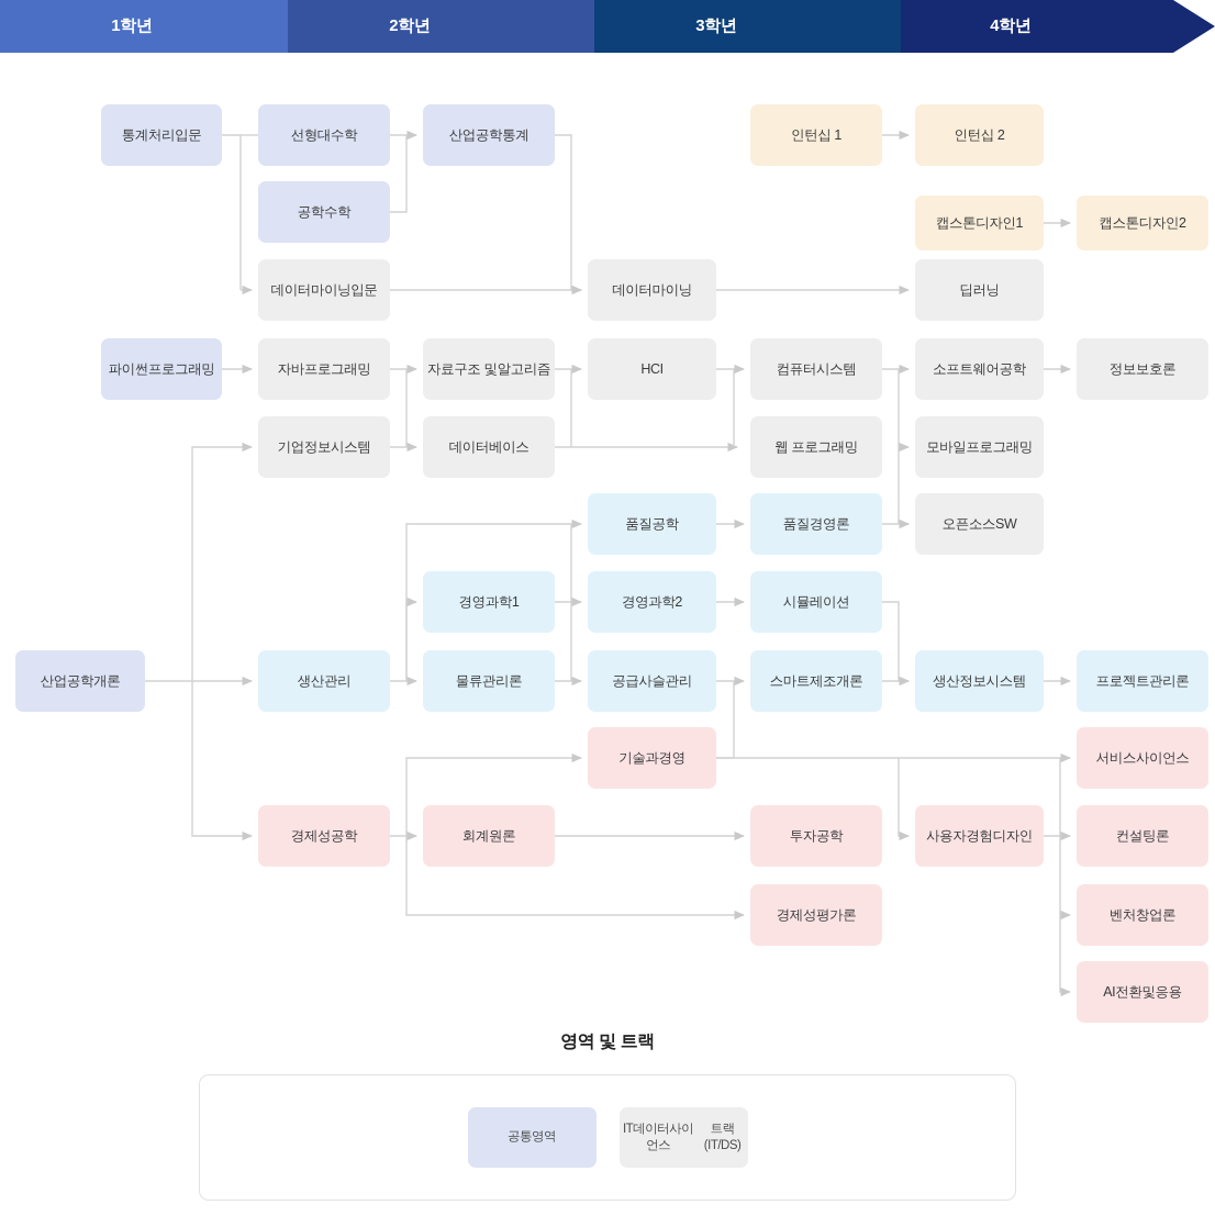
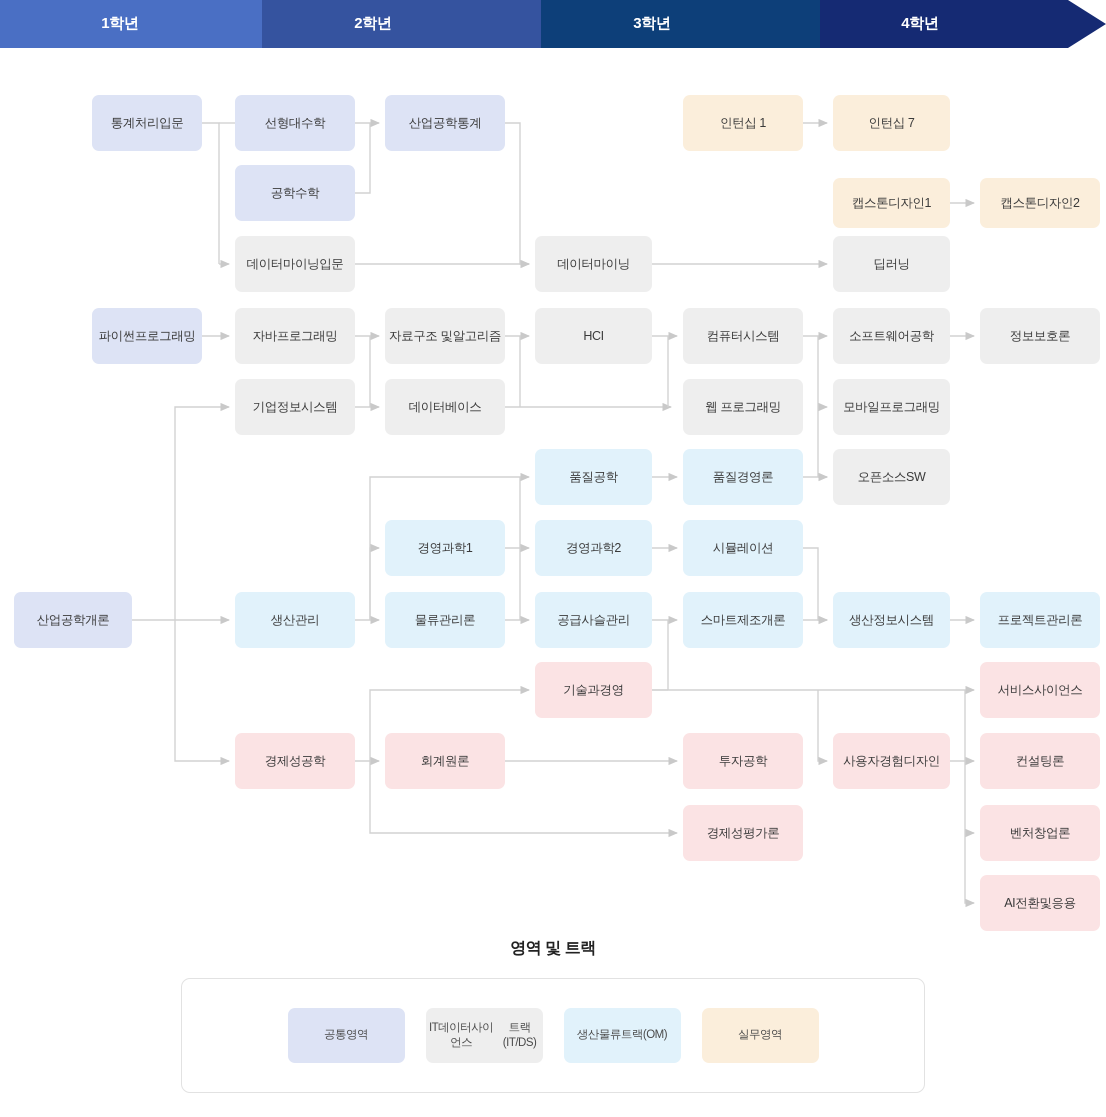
  1학년
  2학년
  3학년
  4학년
  통계처리입문
  선형대수학
  산업공학통계
  인턴십 1
- 인턴십 2
+ 인턴십 7
  공학수학
  캡스톤디자인1
  캡스톤디자인2
  데이터마이닝
  입문
  데이터마이닝
  딥러닝
  파이썬
  프로그래밍
  자바
  프로그래밍
  자료구조 및
  알고리즘
  HCI
  컴퓨터시스템
  소프트웨어공학
  정보보호론
  기업정보시스템
  데이터베이스
  웹 프로그래밍
  모바일
  프로그래밍
  품질공학
  품질경영론
  오픈소스SW
  경영과학1
  경영과학2
  시뮬레이션
  산업공학개론
  생산관리
  물류관리론
  공급사슬관리
  스마트제조개론
  생산정보시스템
  프로젝트관리론
  기술과경영
  서비스사이언스
  경제성공학
  회계원론
  투자공학
  사용자경험
  디자인
  컨설팅론
  경제성평가론
  벤처창업론
  AI전환및응용
  영역 및 트랙
  공통영역
  IT데이터사이언스
  트랙(IT/DS)
+ 생산물류트랙
+ (OM)
+ 실무영역
